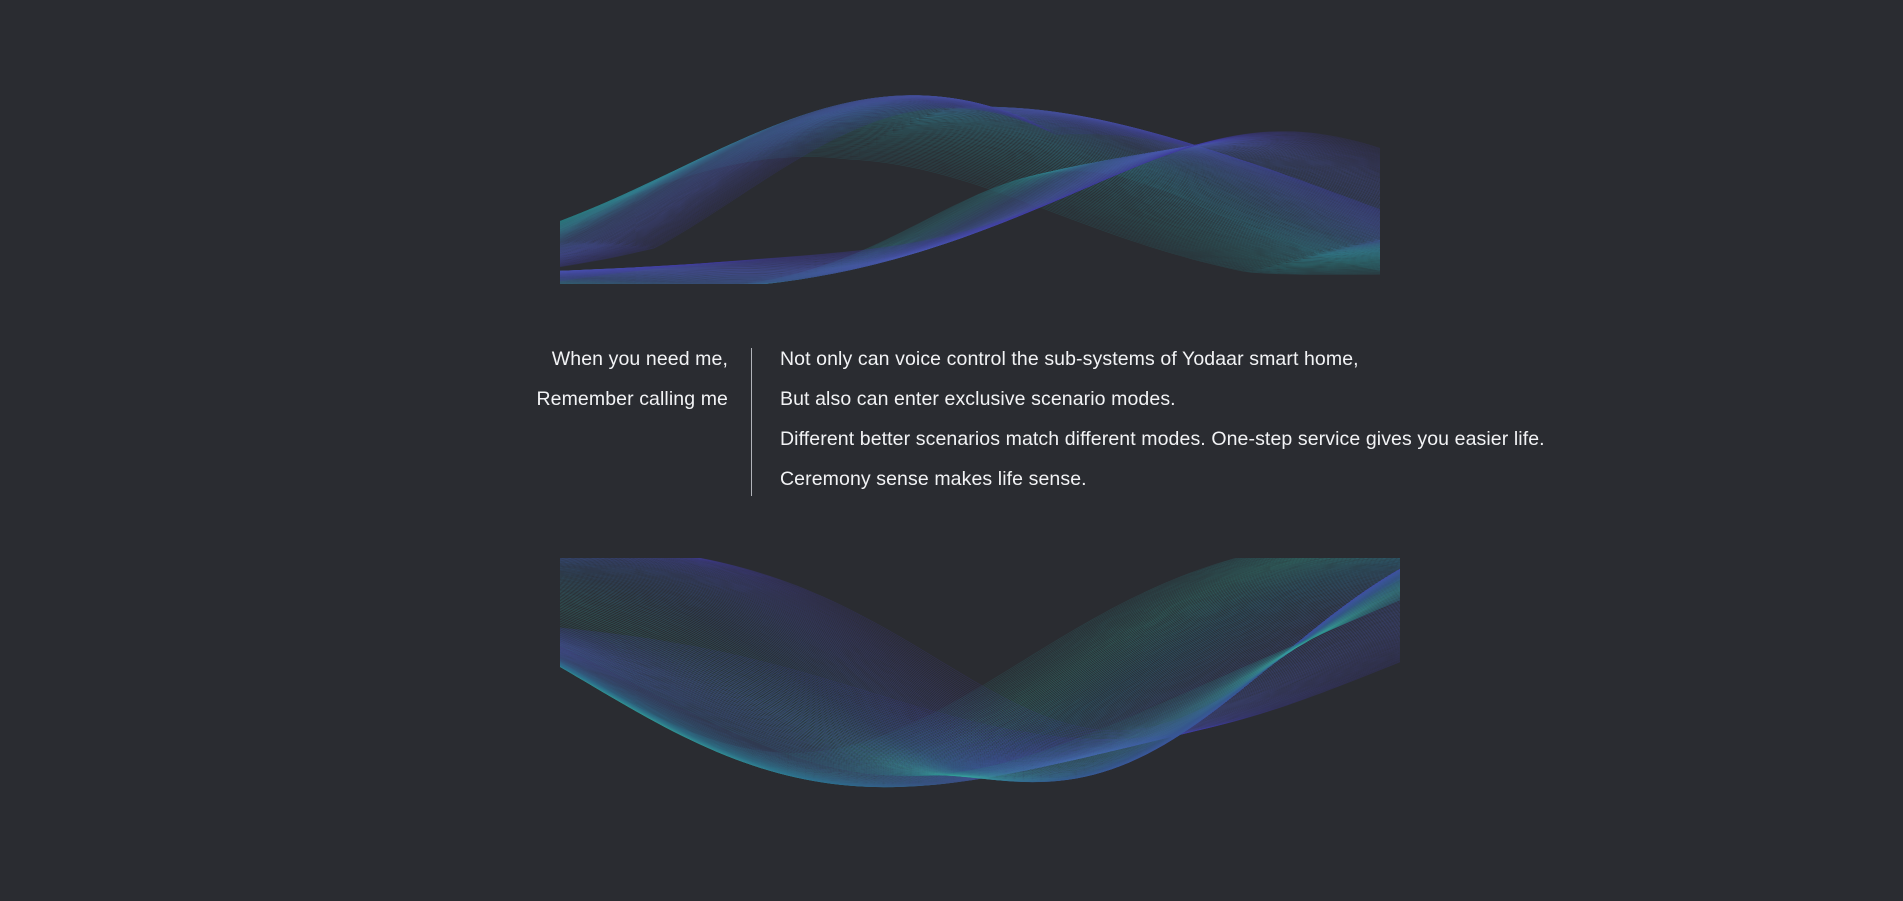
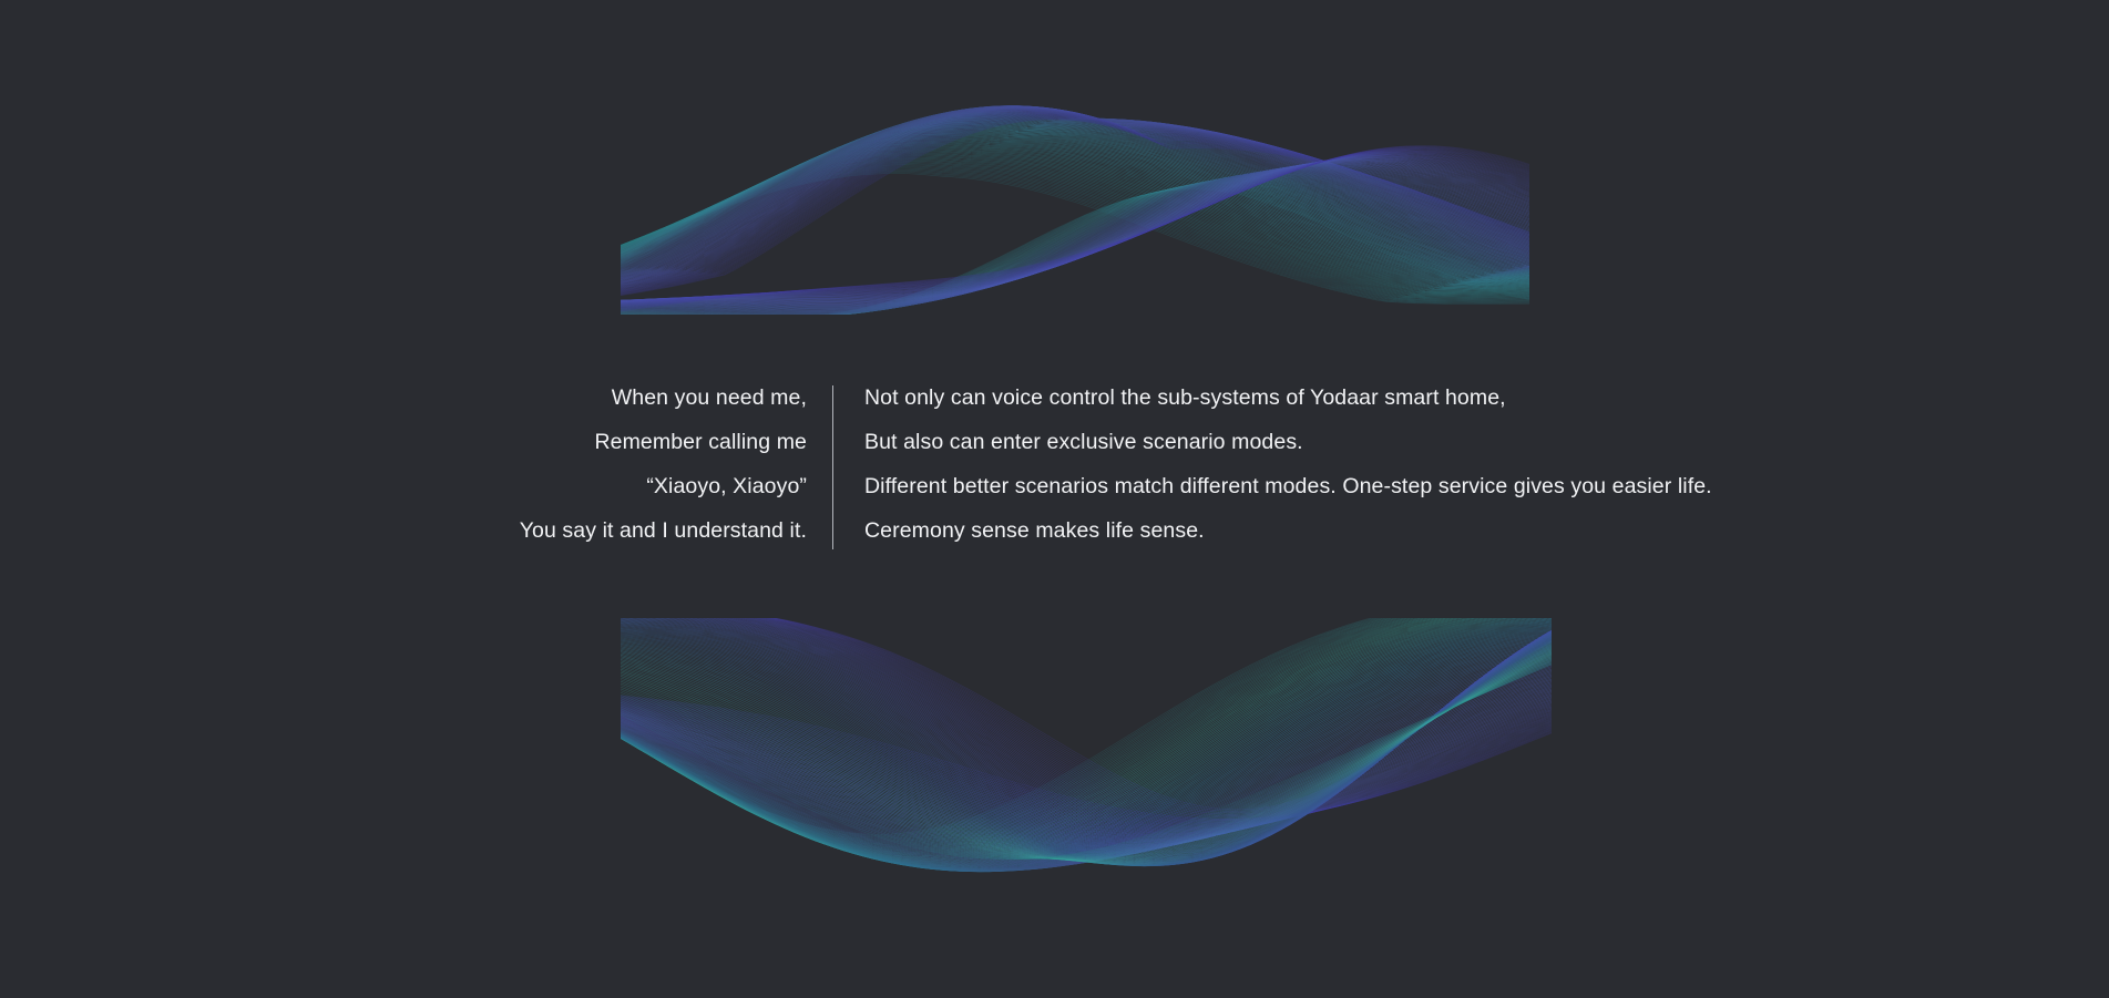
  When you need me,
  Remember calling me
+ “Xiaoyo, Xiaoyo”
+ You say it and I understand it.
  Not only can voice control the sub-systems of Yodaar smart home,
  But also can enter exclusive scenario modes.
  Different better scenarios match different modes. One-step service gives you easier life.
  Ceremony sense makes life sense.
